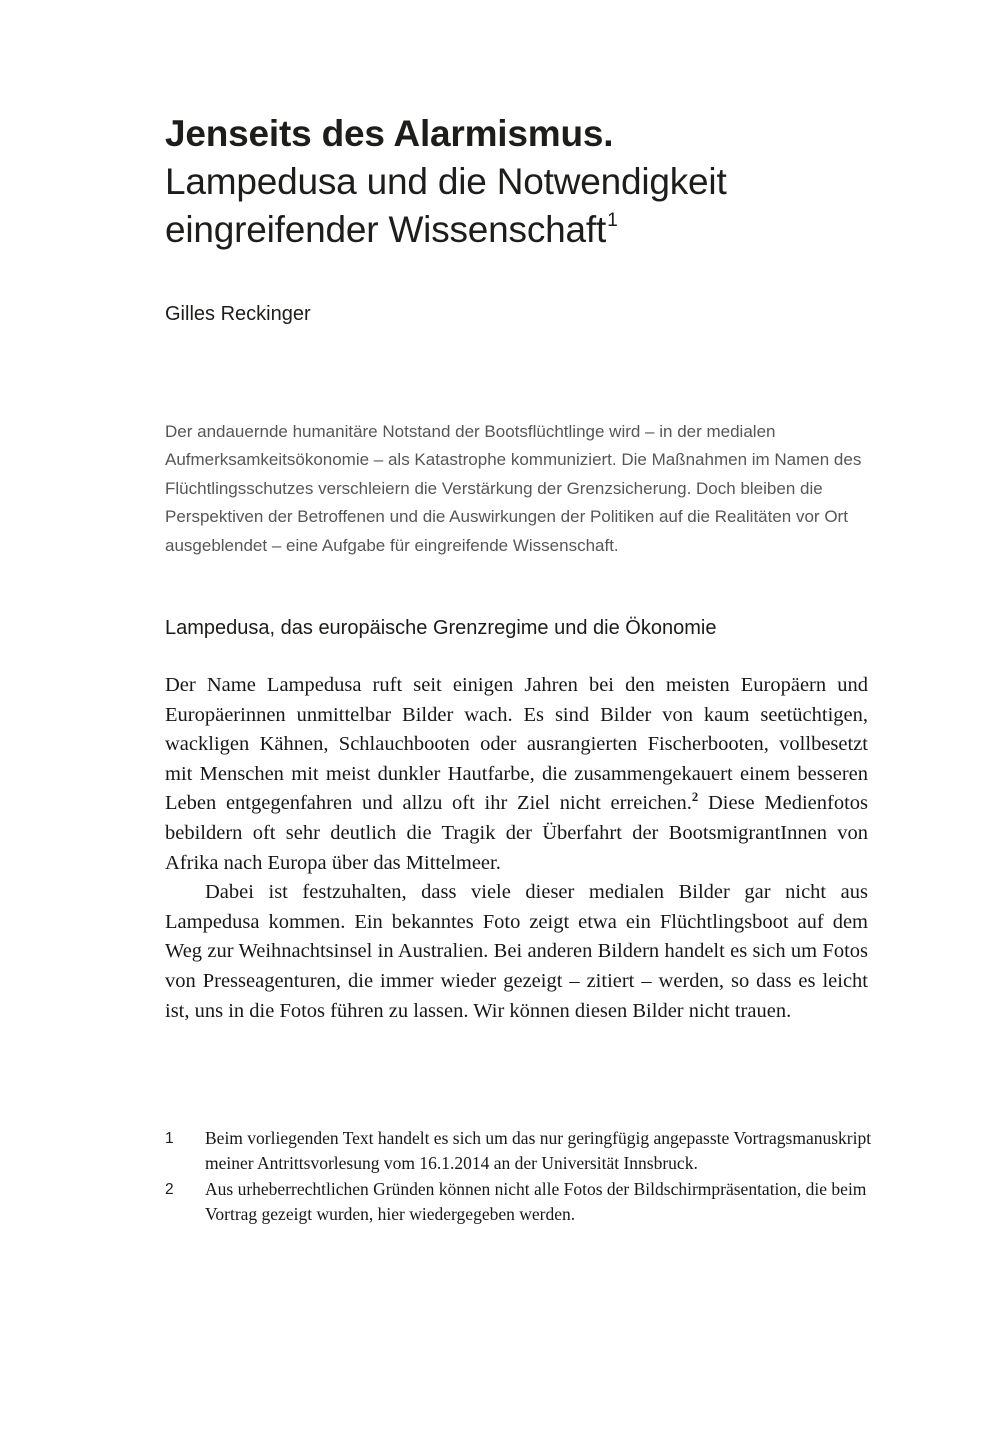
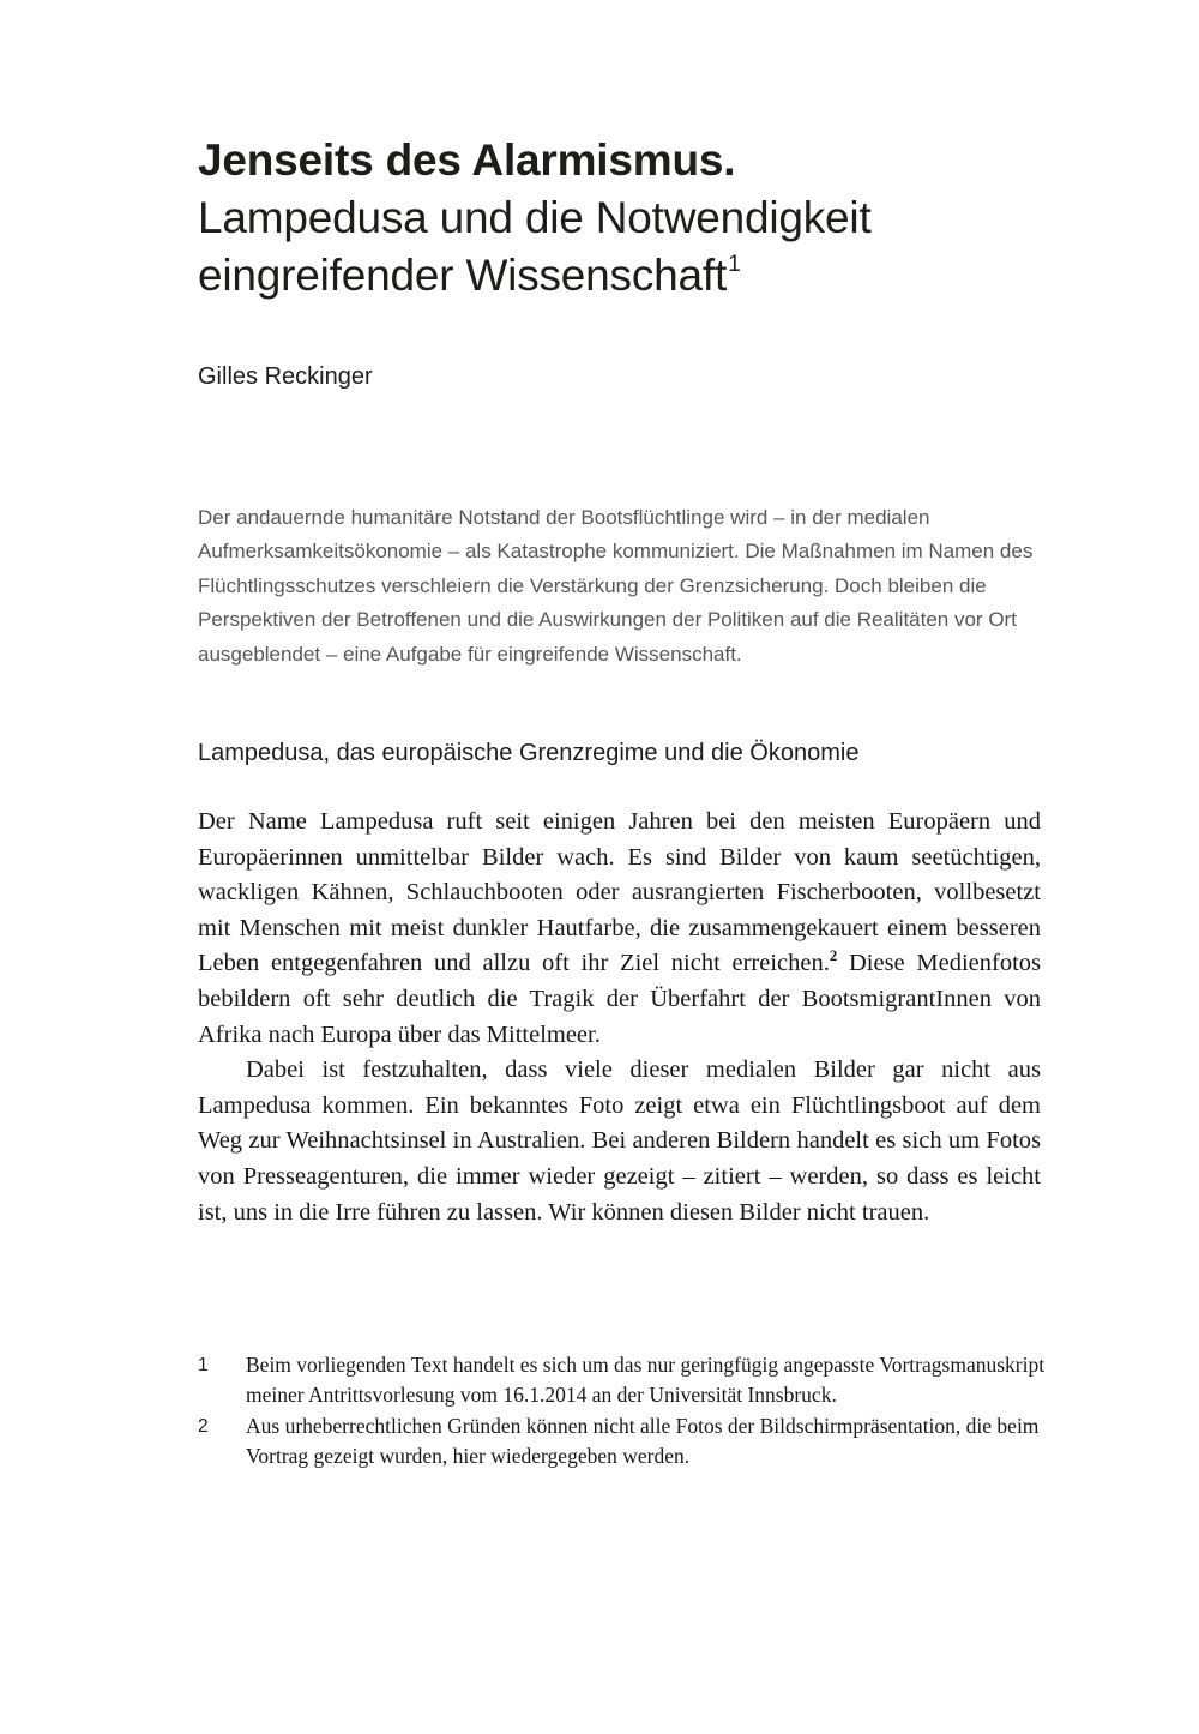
  Jenseits des Alarmismus.
  Lampedusa und die Notwendigkeit
  eingreifender Wissenschaft1
  Gilles Reckinger
  Der andauernde humanitäre Notstand der Bootsflüchtlinge wird – in der medialen Aufmerksamkeitsökonomie – als Katastrophe kommuniziert. Die Maßnahmen im Namen des Flüchtlingsschutzes verschleiern die Verstärkung der Grenzsicherung. Doch bleiben die Perspektiven der Betroffenen und die Auswirkungen der Politiken auf die Realitäten vor Ort ausgeblendet – eine Aufgabe für eingreifende Wissenschaft.
  Lampedusa, das europäische Grenzregime und die Ökonomie
  Der Name Lampedusa ruft seit einigen Jahren bei den meisten Europäern und Europäerinnen unmittelbar Bilder wach. Es sind Bilder von kaum seetüchtigen, wackligen Kähnen, Schlauchbooten oder ausrangierten Fischerbooten, vollbesetzt mit Menschen mit meist dunkler Hautfarbe, die zusammengekauert einem besseren Leben entgegenfahren und allzu oft ihr Ziel nicht erreichen.2 Diese Medienfotos bebildern oft sehr deutlich die Tragik der Überfahrt der BootsmigrantInnen von Afrika nach Europa über das Mittelmeer.
- Dabei ist festzuhalten, dass viele dieser medialen Bilder gar nicht aus Lampedusa kommen. Ein bekanntes Foto zeigt etwa ein Flüchtlingsboot auf dem Weg zur Weihnachtsinsel in Australien. Bei anderen Bildern handelt es sich um Fotos von Presseagenturen, die immer wieder gezeigt – zitiert – werden, so dass es leicht ist, uns in die Fotos führen zu lassen. Wir können diesen Bilder nicht trauen.
+ Dabei ist festzuhalten, dass viele dieser medialen Bilder gar nicht aus Lampedusa kommen. Ein bekanntes Foto zeigt etwa ein Flüchtlingsboot auf dem Weg zur Weihnachtsinsel in Australien. Bei anderen Bildern handelt es sich um Fotos von Presseagenturen, die immer wieder gezeigt – zitiert – werden, so dass es leicht ist, uns in die Irre führen zu lassen. Wir können diesen Bilder nicht trauen.
  1
  Beim vorliegenden Text handelt es sich um das nur geringfügig angepasste Vortragsmanuskript meiner Antrittsvorlesung vom 16.1.2014 an der Universität Innsbruck.
  2
  Aus urheberrechtlichen Gründen können nicht alle Fotos der Bildschirmpräsentation, die beim Vortrag gezeigt wurden, hier wiedergegeben werden.
